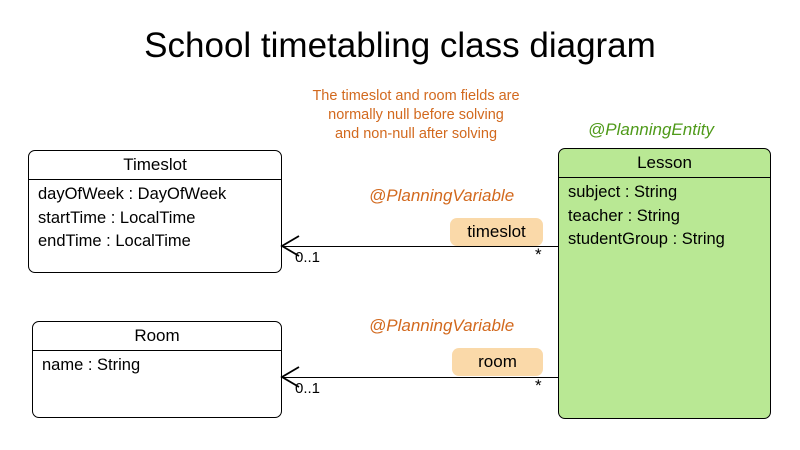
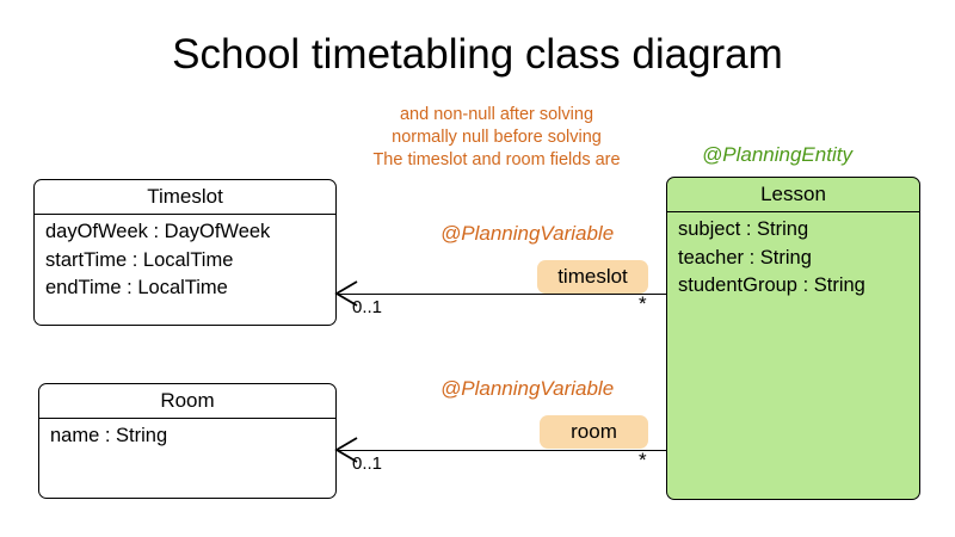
  School timetabling class diagram
- The timeslot and room fields are
+ and non-null after solving
  normally null before solving
- and non-null after solving
+ The timeslot and room fields are
  Timeslot
  dayOfWeek : DayOfWeek
  startTime : LocalTime
  endTime : LocalTime
  Room
  name : String
  @PlanningEntity
  Lesson
  subject : String
  teacher : String
  studentGroup : String
  0..1
  *
  @PlanningVariable
  timeslot
  0..1
  *
  @PlanningVariable
  room
